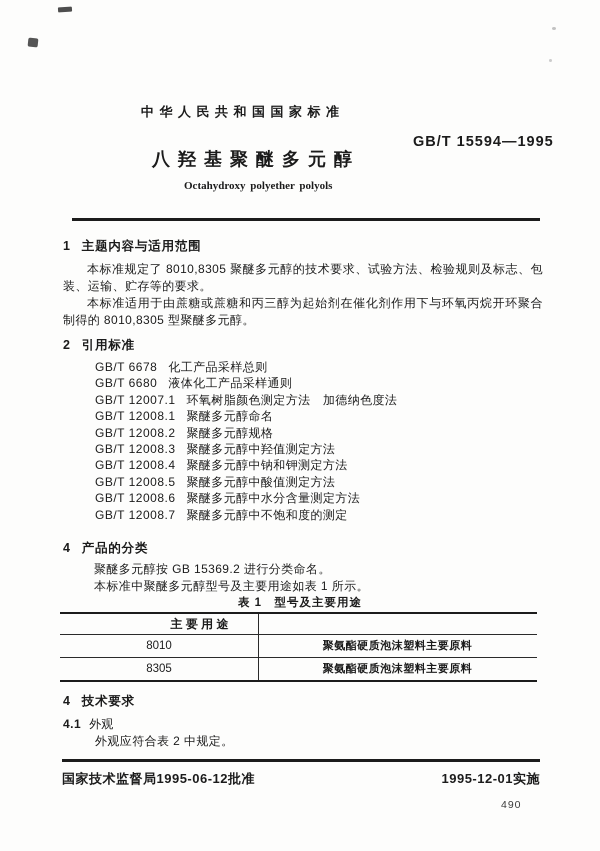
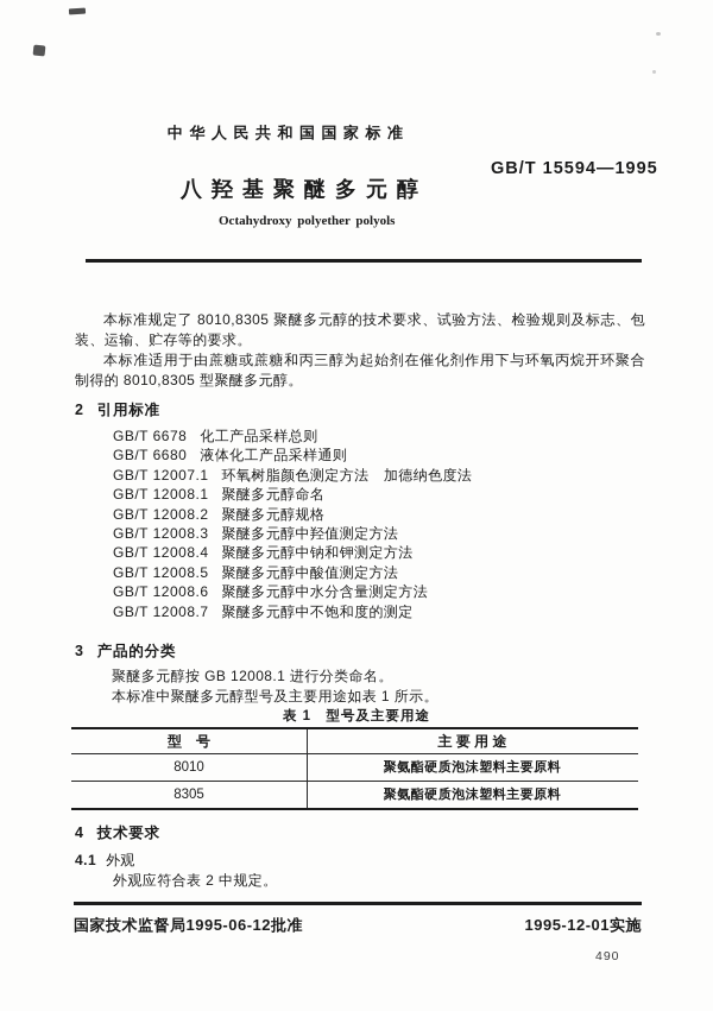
  中华人民共和国国家标准
  GB/T 15594—1995
  八羟基聚醚多元醇
  Octahydroxy polyether polyols
- 1 主题内容与适用范围
  本标准规定了 8010,8305 聚醚多元醇的技术要求、试验方法、检验规则及标志、包装、运输、贮存等的要求。
  本标准适用于由蔗糖或蔗糖和丙三醇为起始剂在催化剂作用下与环氧丙烷开环聚合制得的 8010,8305 型聚醚多元醇。
  2 引用标准
  GB/T 6678 化工产品采样总则
  GB/T 6680 液体化工产品采样通则
  GB/T 12007.1 环氧树脂颜色测定方法 加德纳色度法
  GB/T 12008.1 聚醚多元醇命名
  GB/T 12008.2 聚醚多元醇规格
  GB/T 12008.3 聚醚多元醇中羟值测定方法
  GB/T 12008.4 聚醚多元醇中钠和钾测定方法
  GB/T 12008.5 聚醚多元醇中酸值测定方法
  GB/T 12008.6 聚醚多元醇中水分含量测定方法
  GB/T 12008.7 聚醚多元醇中不饱和度的测定
- 4 产品的分类
+ 3 产品的分类
- 聚醚多元醇按 GB 15369.2 进行分类命名。
+ 聚醚多元醇按 GB 12008.1 进行分类命名。
  本标准中聚醚多元醇型号及主要用途如表 1 所示。
  表 1 型号及主要用途
+ 型 号
  主 要 用 途
  8010
  聚氨酯硬质泡沫塑料主要原料
  8305
  聚氨酯硬质泡沫塑料主要原料
  4 技术要求
  4.1 外观
  外观应符合表 2 中规定。
  国家技术监督局1995-06-12批准
  1995-12-01实施
  490
